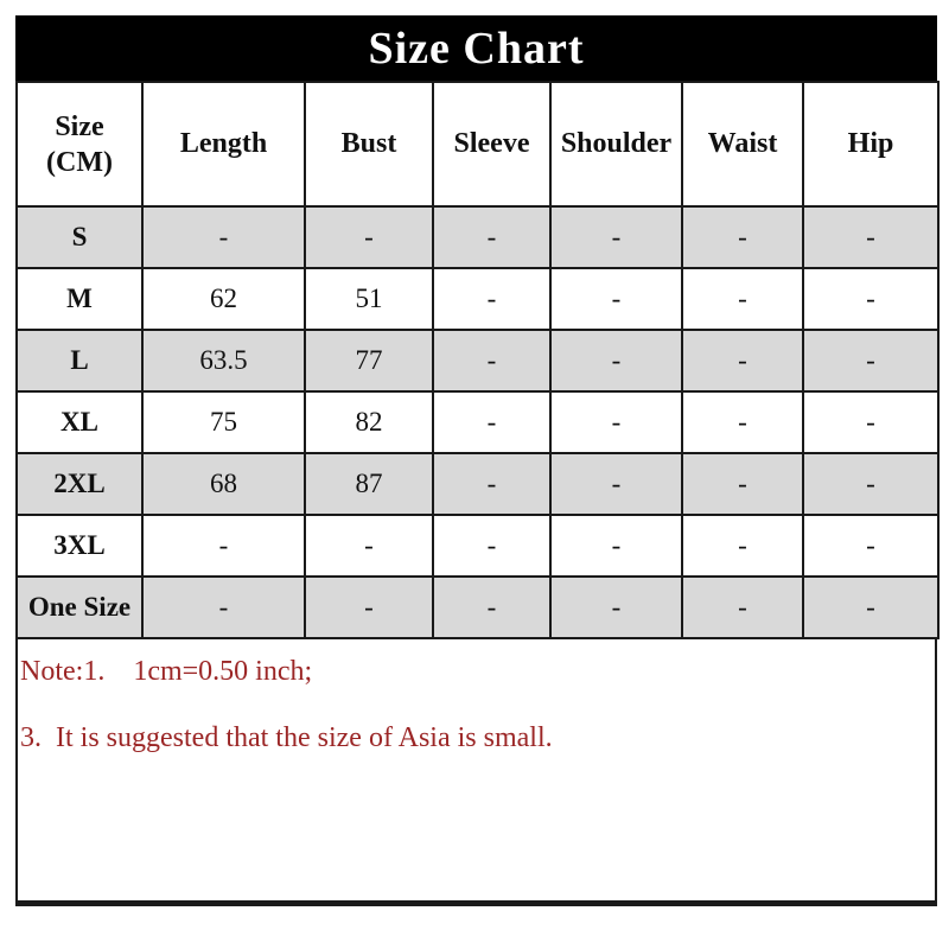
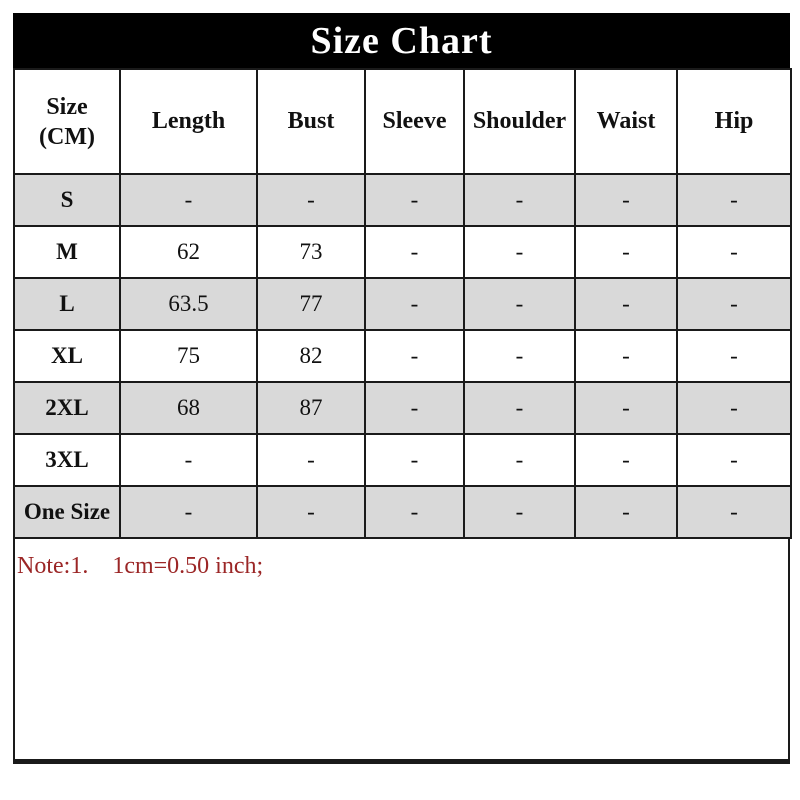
  Size Chart
  Size (CM)	Length	Bust	Sleeve	Shoulder	Waist	Hip
  S	-	-	-	-	-	-
- M	62	51	-	-	-	-
+ M	62	73	-	-	-	-
  L	63.5	77	-	-	-	-
  XL	75	82	-	-	-	-
  2XL	68	87	-	-	-	-
  3XL	-	-	-	-	-	-
  One Size	-	-	-	-	-	-
  Note:1. 1cm=0.50 inch;
- 3. It is suggested that the size of Asia is small.
